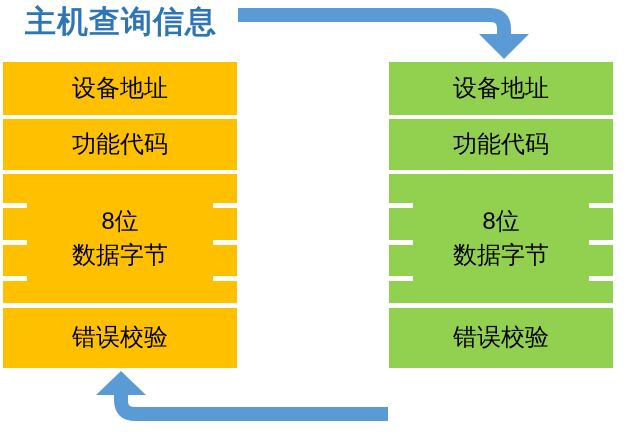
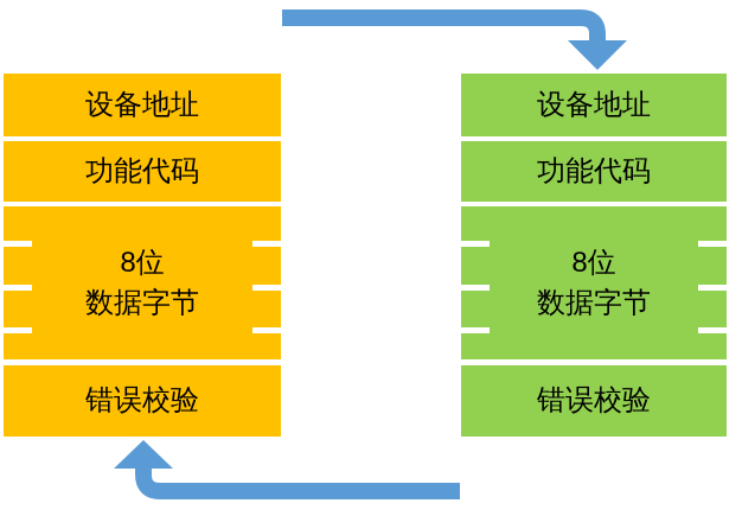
- 主机查询信息
  设备地址
  功能代码
  8位
  数据字节
  错误校验
  设备地址
  功能代码
  8位
  数据字节
  错误校验
